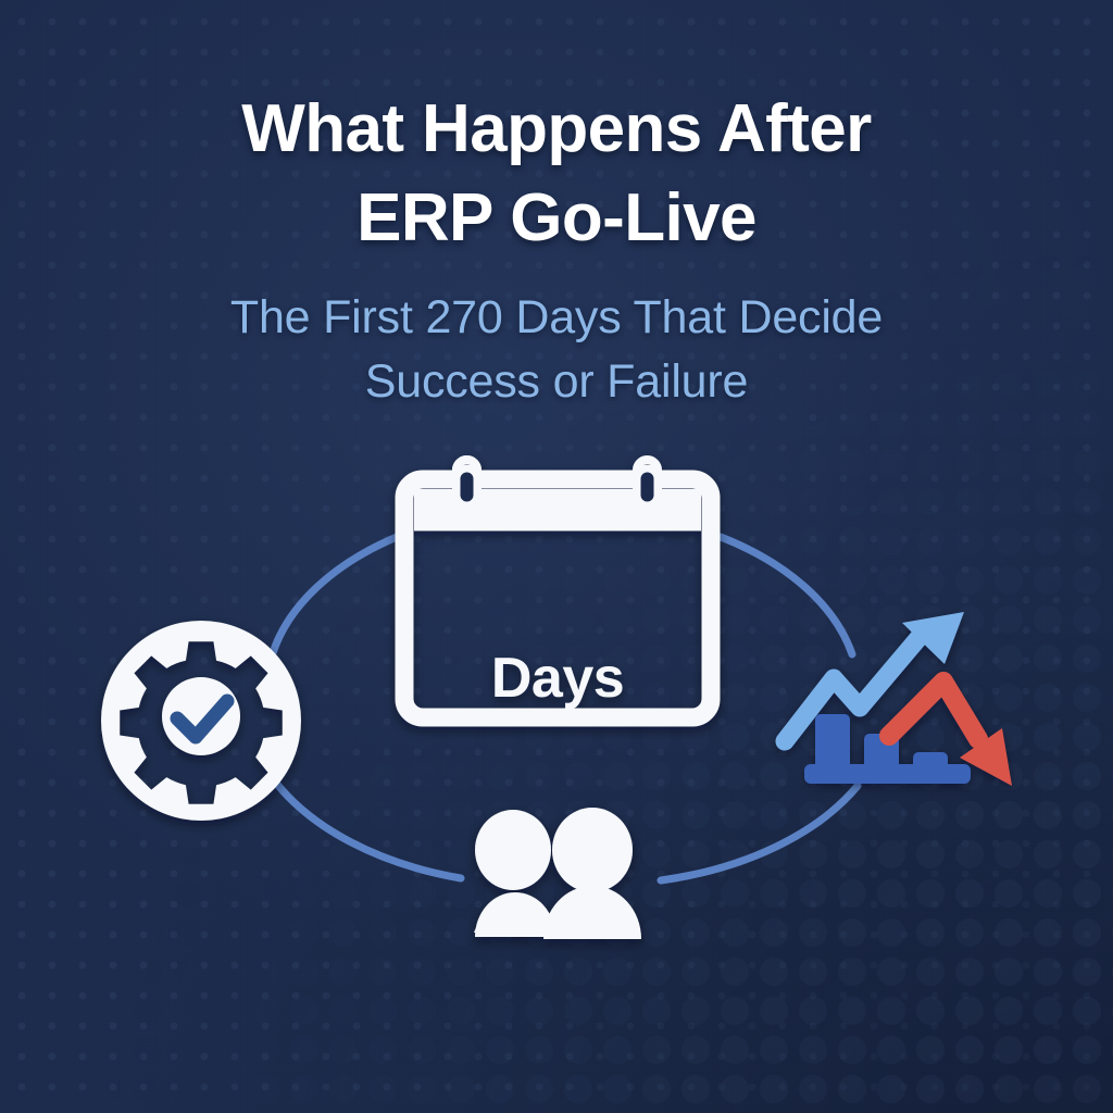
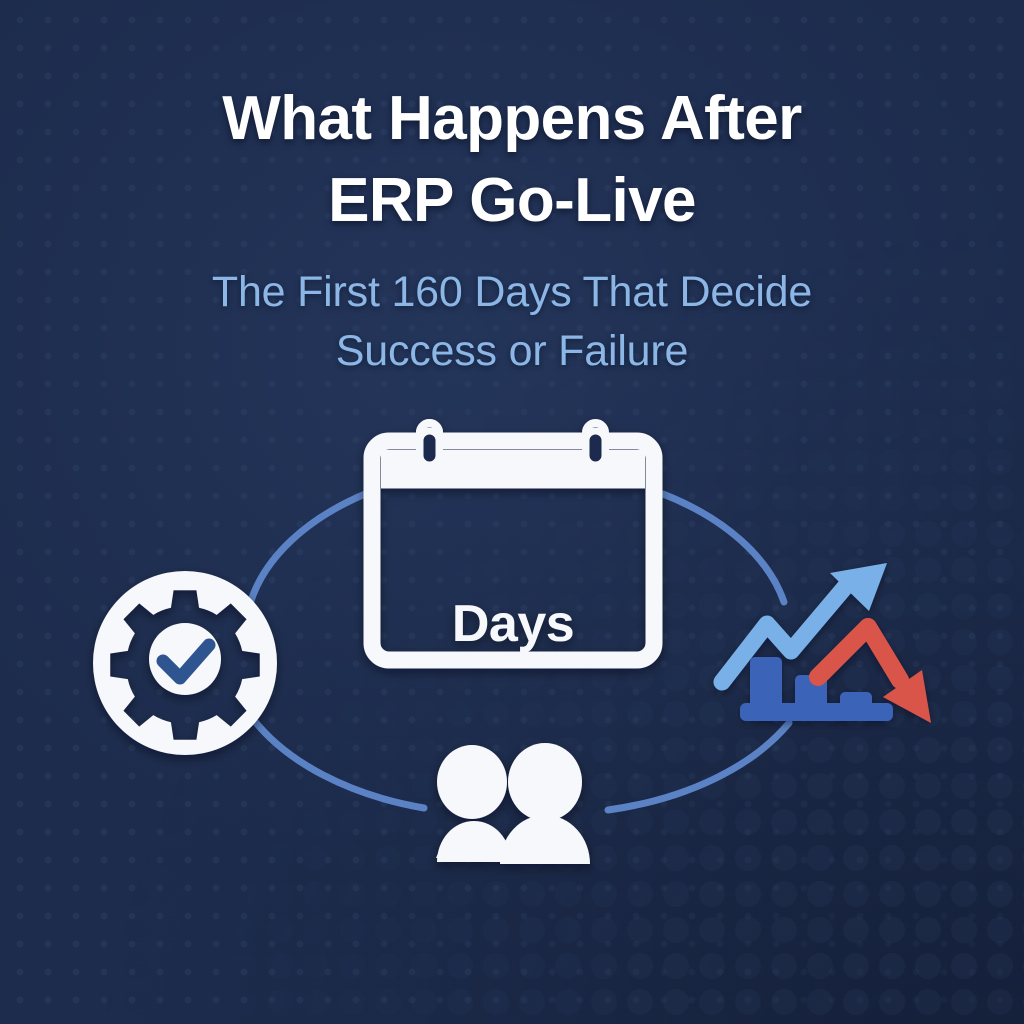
  What Happens After
  ERP Go-Live
- The First 270 Days That Decide
+ The First 160 Days That Decide
  Success or Failure
  Days
